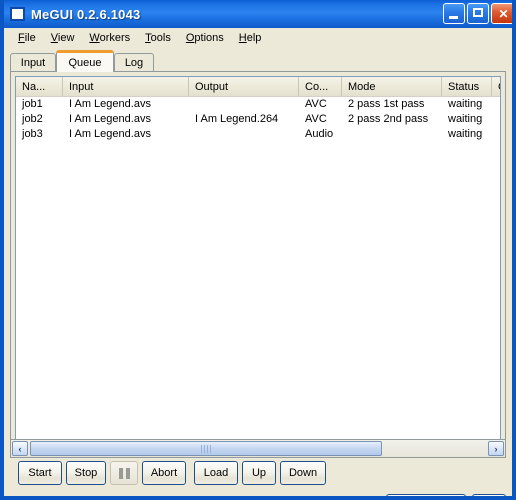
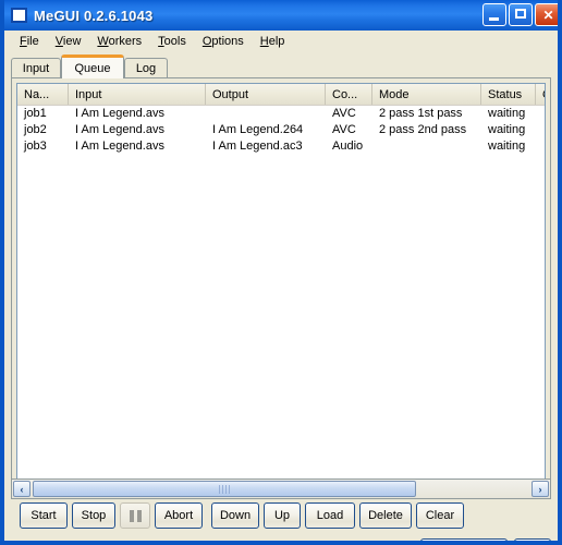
  MeGUI 0.2.6.1043
  ✕
  File
  View
  Workers
  Tools
  Options
  Help
  Input
  Queue
  Log
  Na...
  Input
  Output
  Co...
  Mode
  Status
  job1
  I Am Legend.avs
  AVC
  2 pass 1st pass
  waiting
  job2
  I Am Legend.avs
  I Am Legend.264
  AVC
  2 pass 2nd pass
  waiting
  job3
  I Am Legend.avs
+ I Am Legend.ac3
  Audio
  waiting
  ‹
  ›
  Start
  Stop
  Abort
- Load
+ Down
  Up
- Down
+ Load
+ Delete
+ Clear
